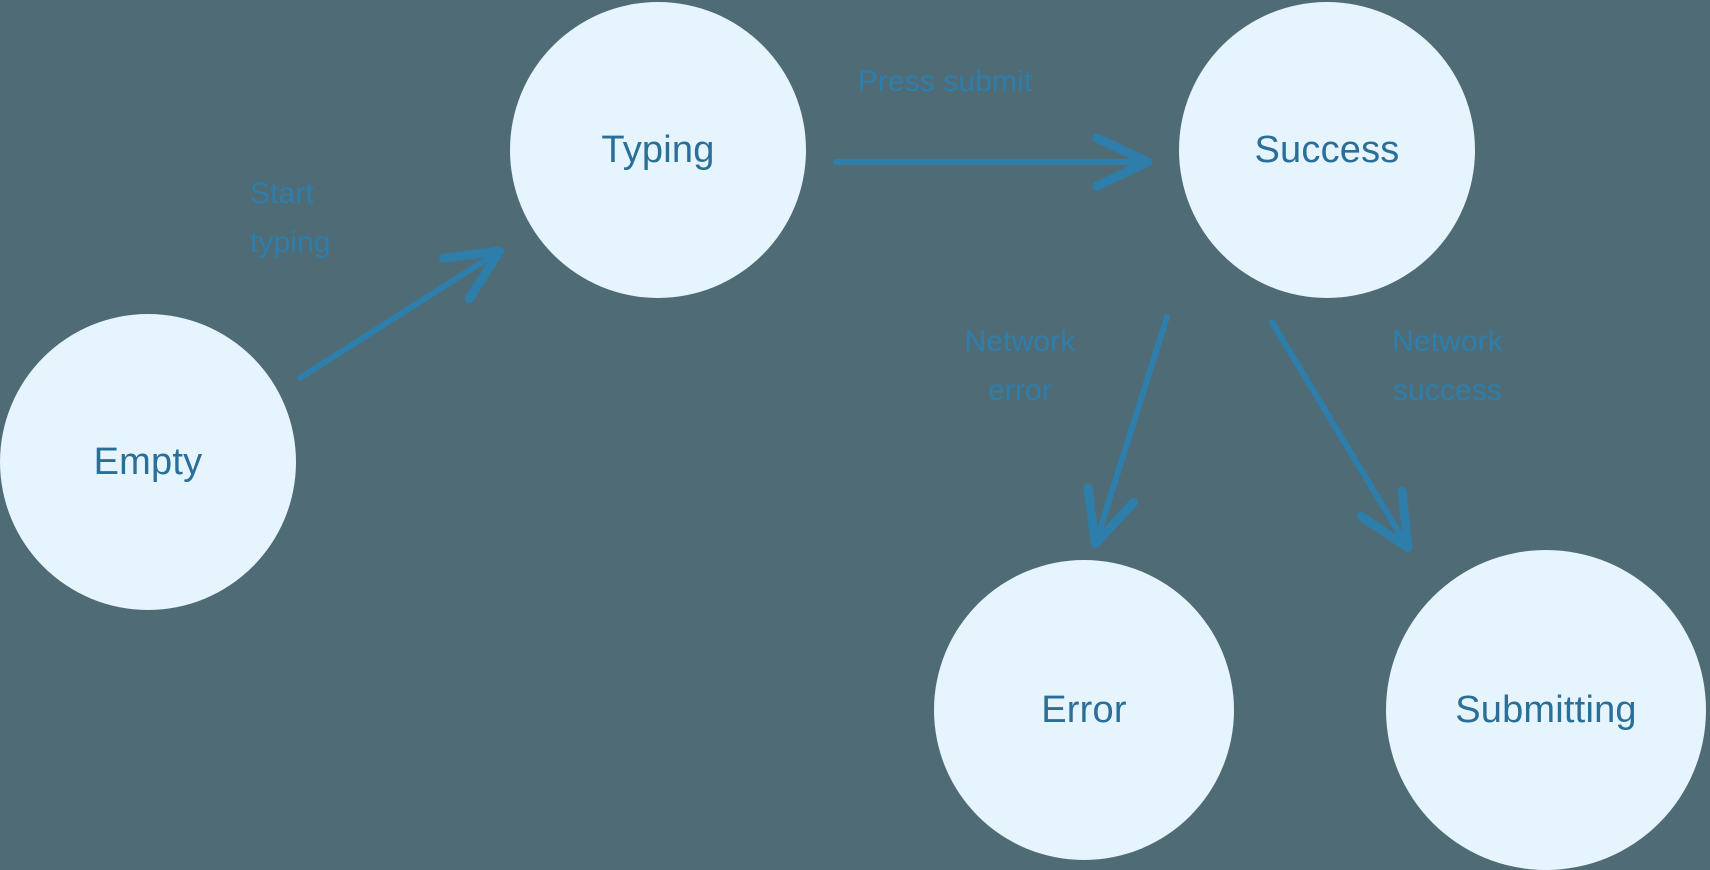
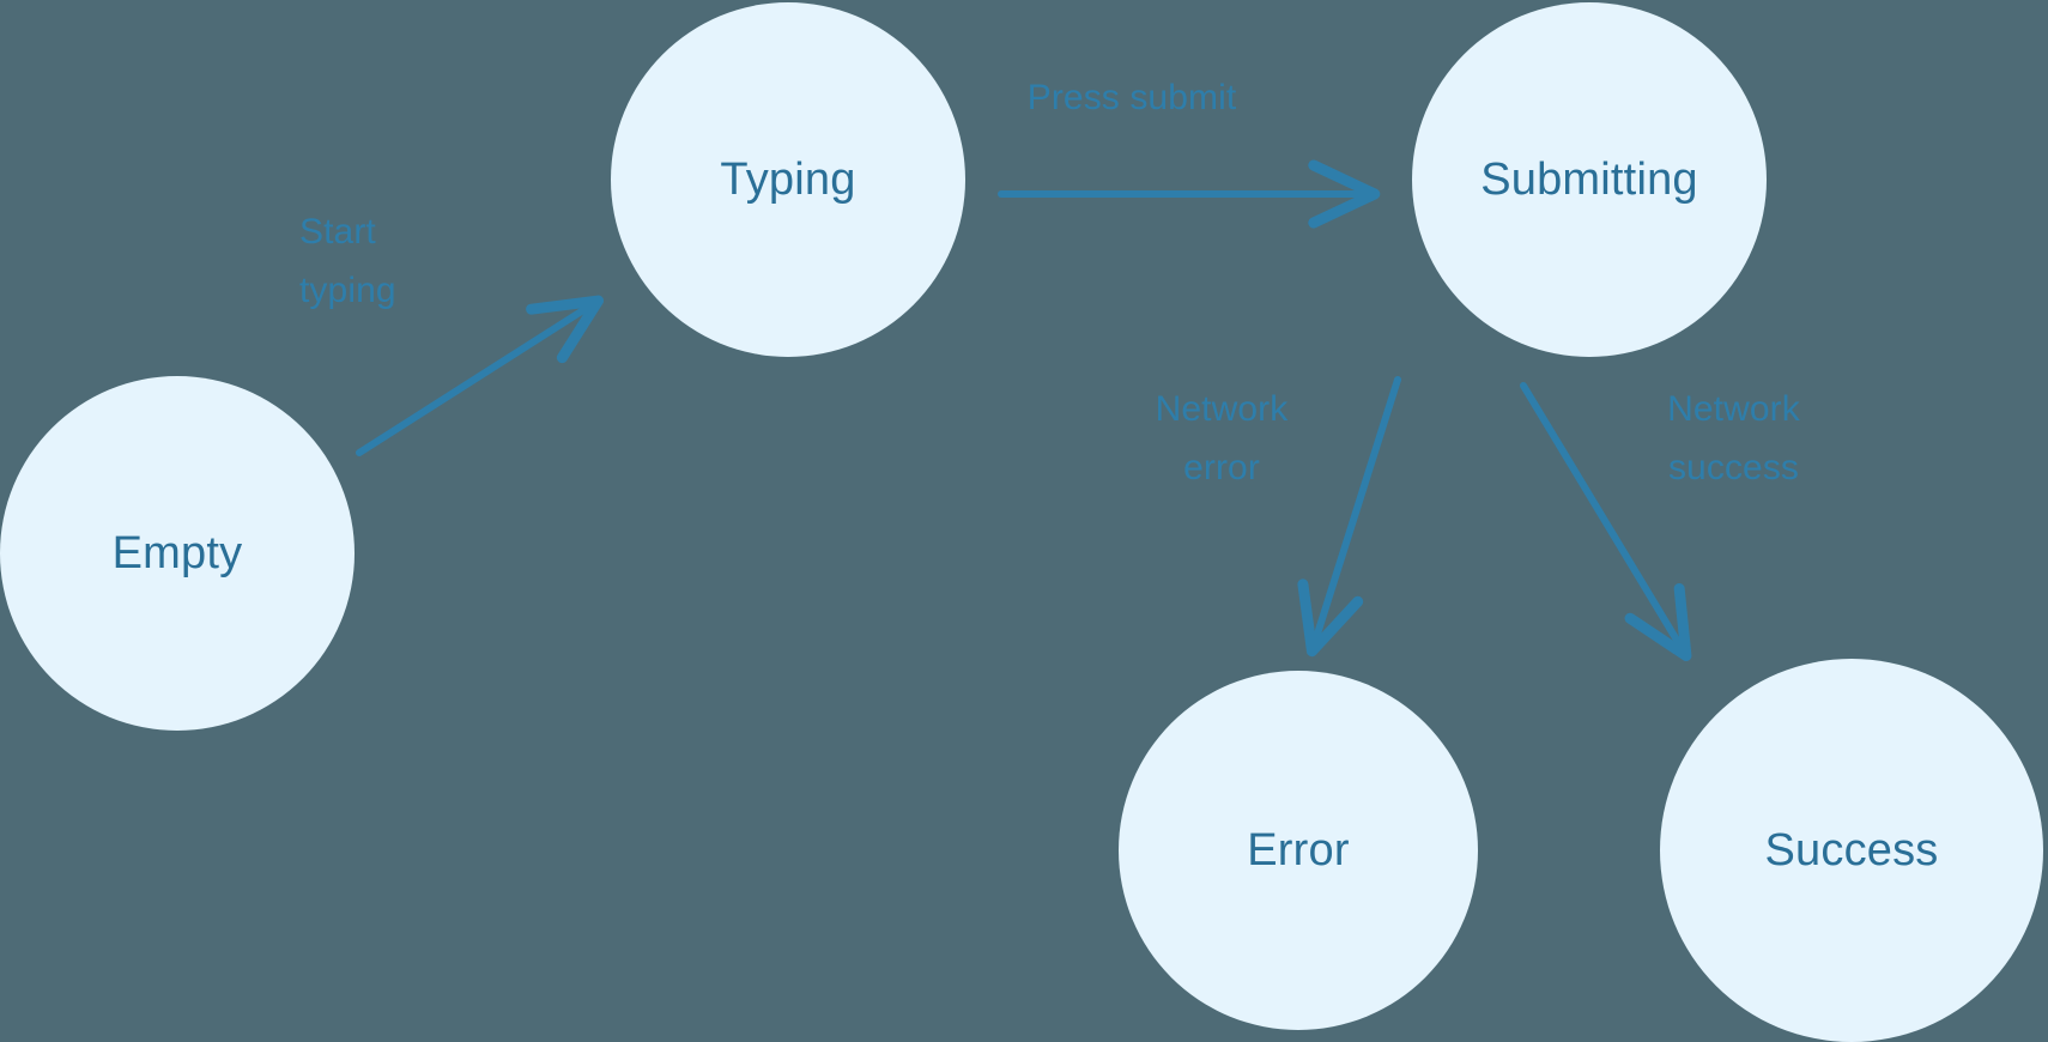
  Empty
  Typing
- Success
+ Submitting
  Error
- Submitting
+ Success
  Start
  typing
  Press submit
  Network
  error
  Network
  success
